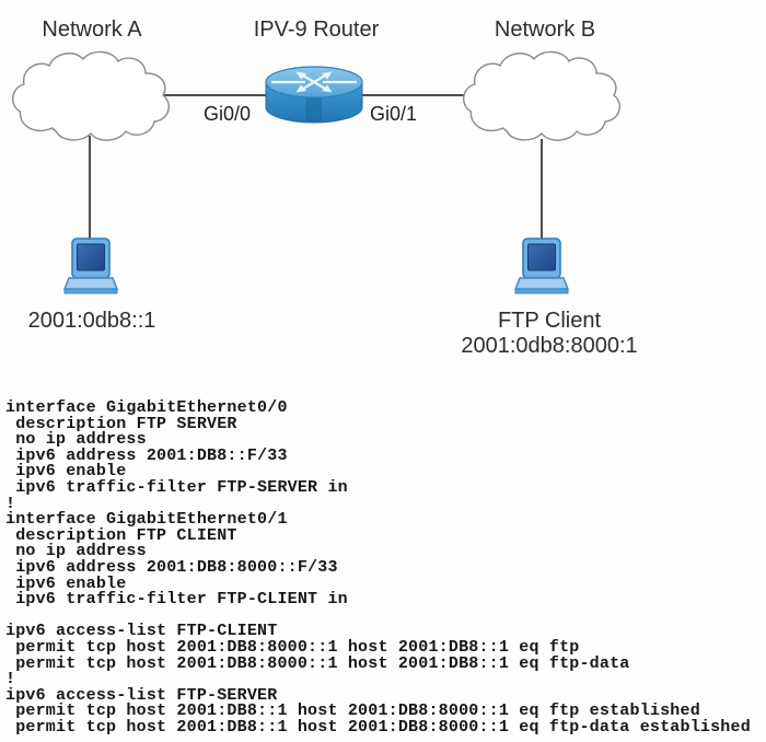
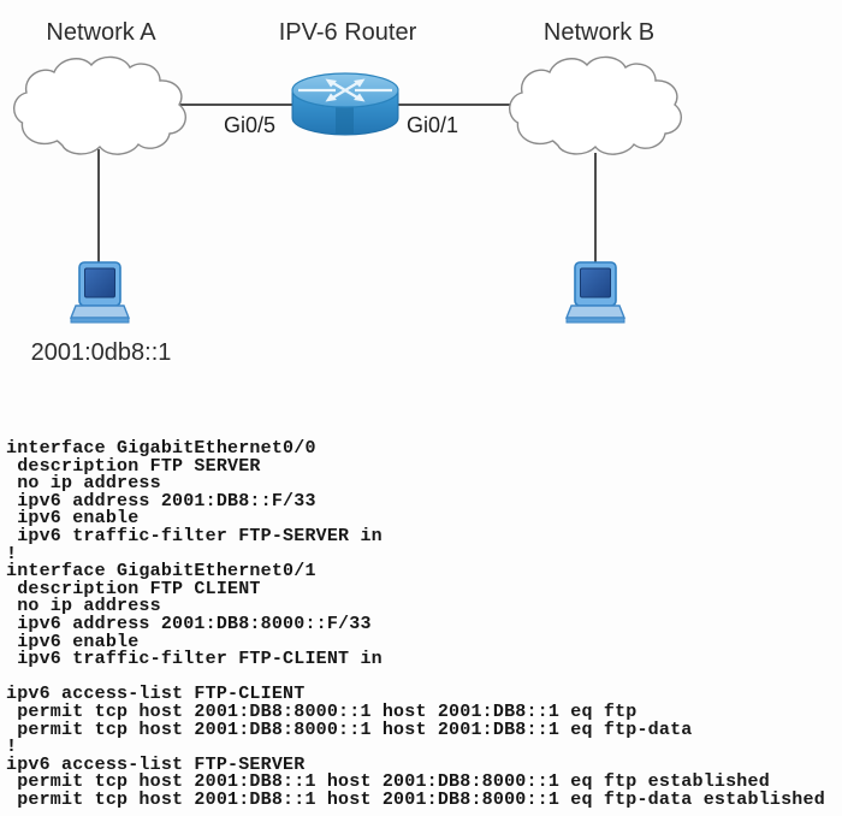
  Network A
- IPV-9 Router
+ IPV-6 Router
  Network B
- Gi0/0
+ Gi0/5
  Gi0/1
  2001:0db8::1
- FTP Client
- 2001:0db8:8000:1
  interface GigabitEthernet0/0
  description FTP SERVER
  no ip address
  ipv6 address 2001:DB8::F/33
  ipv6 enable
  ipv6 traffic-filter FTP-SERVER in
  !
  interface GigabitEthernet0/1
  description FTP CLIENT
  no ip address
  ipv6 address 2001:DB8:8000::F/33
  ipv6 enable
  ipv6 traffic-filter FTP-CLIENT in
  ipv6 access-list FTP-CLIENT
  permit tcp host 2001:DB8:8000::1 host 2001:DB8::1 eq ftp
  permit tcp host 2001:DB8:8000::1 host 2001:DB8::1 eq ftp-data
  !
  ipv6 access-list FTP-SERVER
  permit tcp host 2001:DB8::1 host 2001:DB8:8000::1 eq ftp established
  permit tcp host 2001:DB8::1 host 2001:DB8:8000::1 eq ftp-data established
